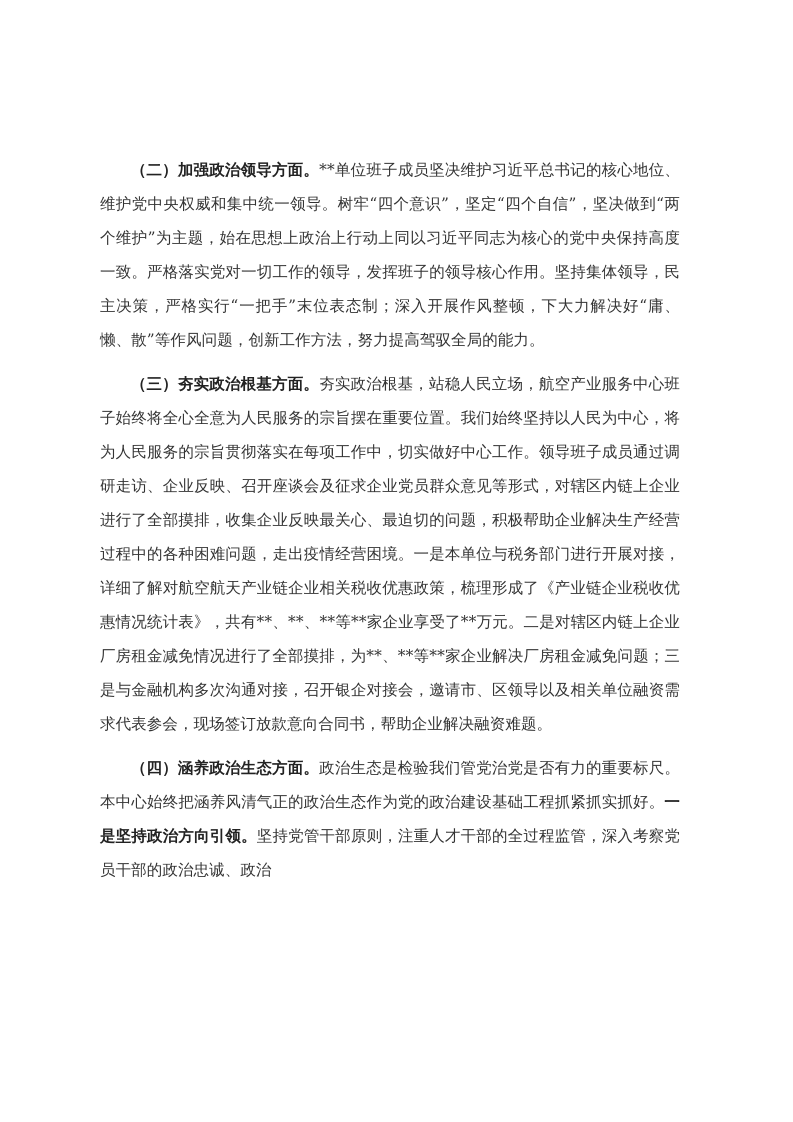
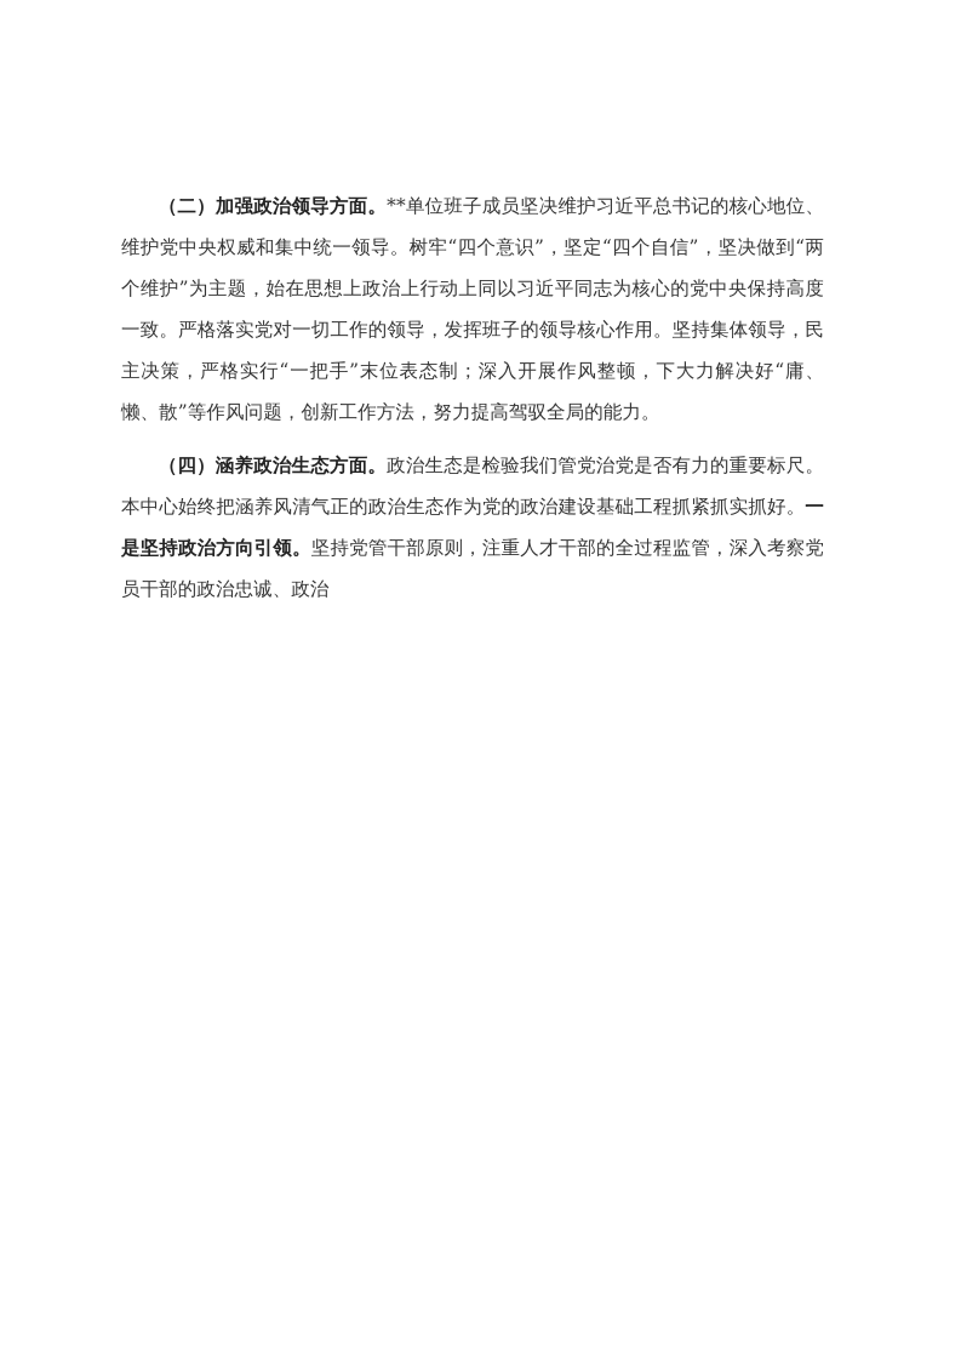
  （二）加强政治领导方面。**单位班子成员坚决维护习近平总书记的核心地位、维护党中央权威和集中统一领导。树牢“四个意识”，坚定“四个自信”，坚决做到“两个维护”为主题，始在思想上政治上行动上同以习近平同志为核心的党中央保持高度一致。严格落实党对一切工作的领导，发挥班子的领导核心作用。坚持集体领导，民主决策，严格实行“一把手”末位表态制；深入开展作风整顿，下大力解决好“庸、懒、散”等作风问题，创新工作方法，努力提高驾驭全局的能力。
- （三）夯实政治根基方面。夯实政治根基，站稳人民立场，航空产业服务中心班子始终将全心全意为人民服务的宗旨摆在重要位置。我们始终坚持以人民为中心，将为人民服务的宗旨贯彻落实在每项工作中，切实做好中心工作。领导班子成员通过调研走访、企业反映、召开座谈会及征求企业党员群众意见等形式，对辖区内链上企业进行了全部摸排，收集企业反映最关心、最迫切的问题，积极帮助企业解决生产经营过程中的各种困难问题，走出疫情经营困境。一是本单位与税务部门进行开展对接，详细了解对航空航天产业链企业相关税收优惠政策，梳理形成了《产业链企业税收优惠情况统计表》，共有**、**、**等**家企业享受了**万元。二是对辖区内链上企业厂房租金减免情况进行了全部摸排，为**、**等**家企业解决厂房租金减免问题；三是与金融机构多次沟通对接，召开银企对接会，邀请市、区领导以及相关单位融资需求代表参会，现场签订放款意向合同书，帮助企业解决融资难题。
  （四）涵养政治生态方面。政治生态是检验我们管党治党是否有力的重要标尺。本中心始终把涵养风清气正的政治生态作为党的政治建设基础工程抓紧抓实抓好。一是坚持政治方向引领。坚持党管干部原则，注重人才干部的全过程监管，深入考察党员干部的政治忠诚、政治
